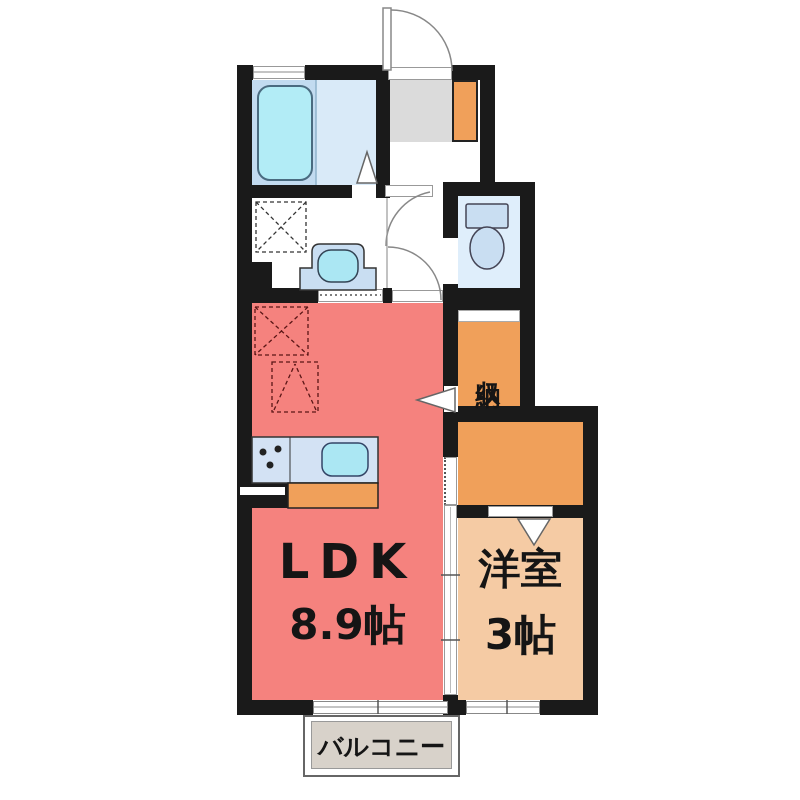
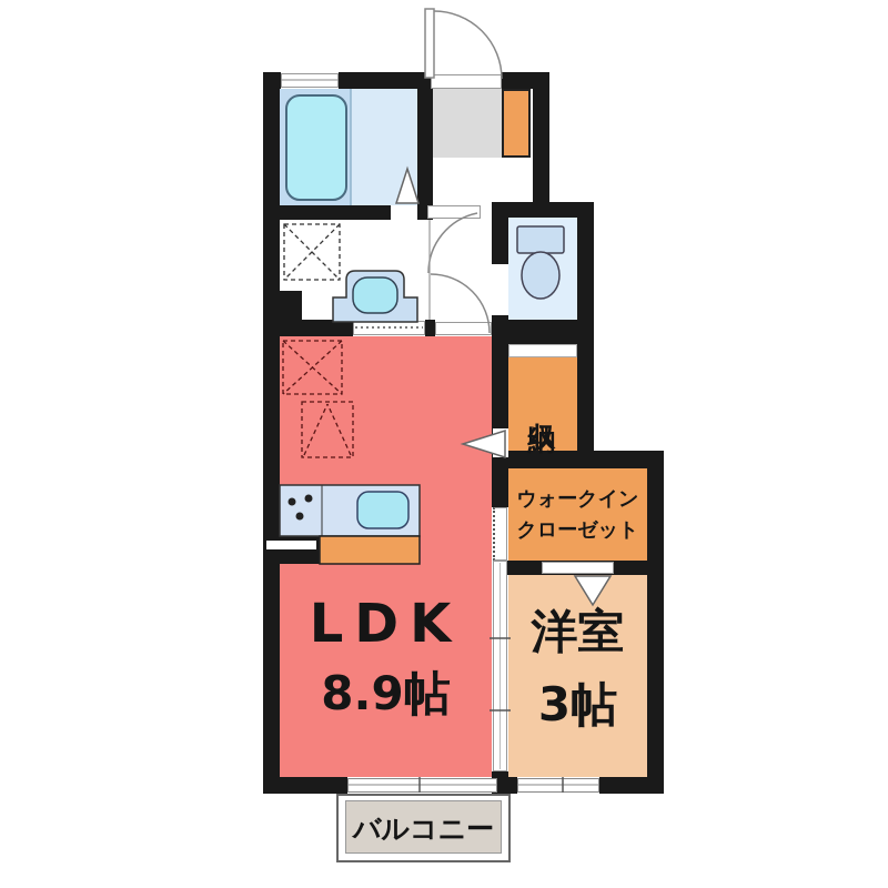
+ ウォークイン
+ クローゼット
  LDK
  8.9帖
  洋室
  3帖
  バルコニー
